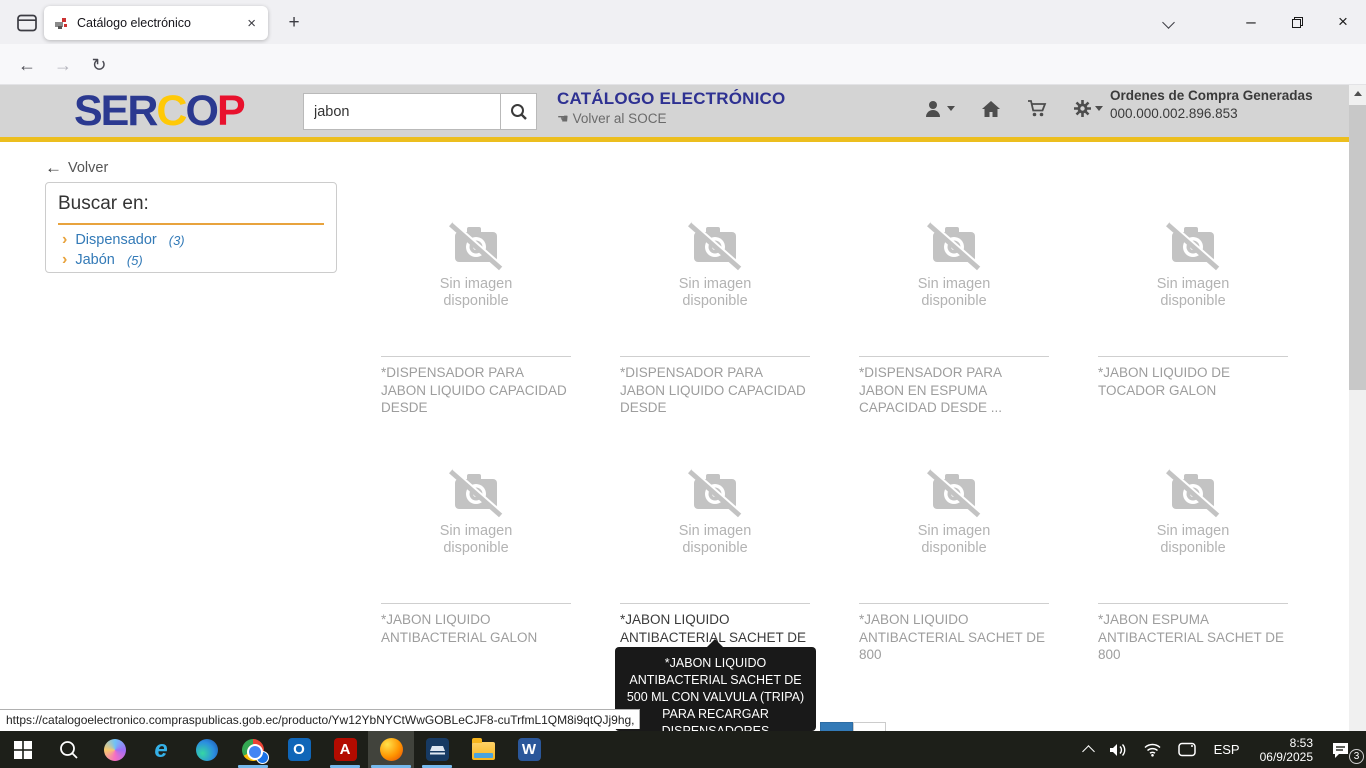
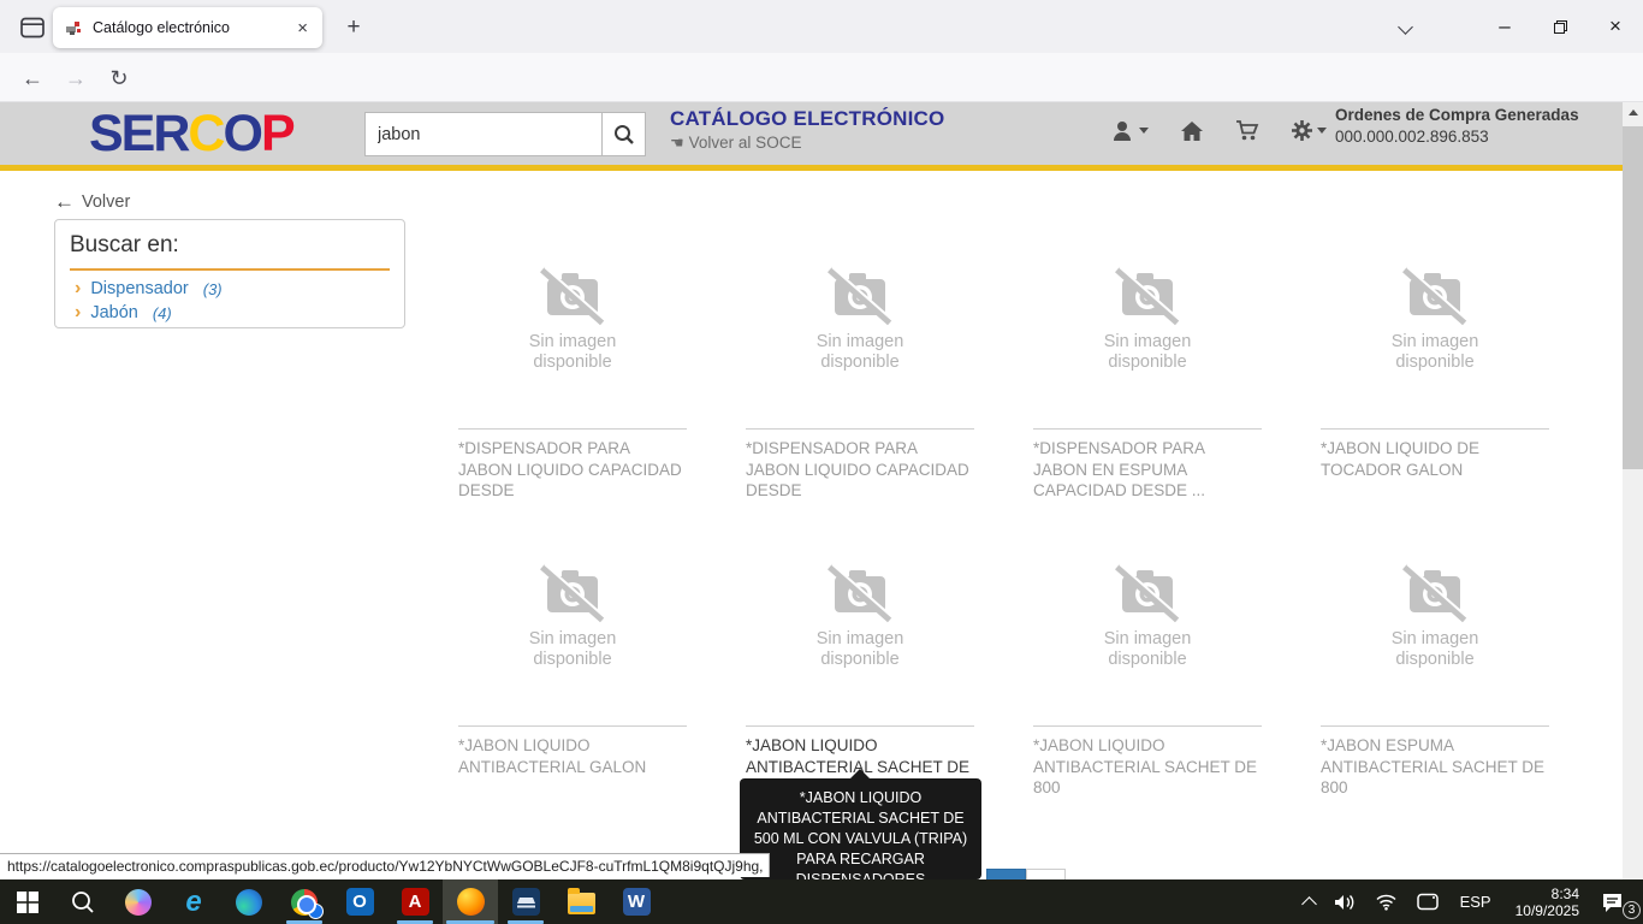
  Catálogo electrónico
  ×
  +
  –
  ×
  ←
  →
  ↻
  SERCOP
  jabon
  CATÁLOGO ELECTRÓNICO
  ☚ Volver al SOCE
  Ordenes de Compra Generadas
  000.000.002.896.853
  ←
  Volver
  Buscar en:
  ›
  Dispensador
  (3)
  ›
  Jabón
- (5)
+ (4)
  Sin imagen
  disponible
  *DISPENSADOR PARA JABON LIQUIDO CAPACIDAD DESDE
  Sin imagen
  disponible
  *DISPENSADOR PARA JABON LIQUIDO CAPACIDAD DESDE
  Sin imagen
  disponible
  *DISPENSADOR PARA JABON EN ESPUMA CAPACIDAD DESDE ...
  Sin imagen
  disponible
  *JABON LIQUIDO DE TOCADOR GALON
  Sin imagen
  disponible
  *JABON LIQUIDO ANTIBACTERIAL GALON
  Sin imagen
  disponible
  *JABON LIQUIDO ANTIBACTERIAL SACHET DE
  Sin imagen
  disponible
  *JABON LIQUIDO ANTIBACTERIAL SACHET DE 800
  Sin imagen
  disponible
  *JABON ESPUMA ANTIBACTERIAL SACHET DE 800
  *JABON LIQUIDO ANTIBACTERIAL SACHET DE 500 ML CON VALVULA (TRIPA) PARA RECARGAR
  https://catalogoelectronico.compraspublicas.gob.ec/producto/Yw12YbNYCtWwGOBLeCJF8-cuTrfmL1QM8i9qtQJj9hg,
  e
  O
  A
  W
  ESP
- 8:53
+ 8:34
- 06/9/2025
+ 10/9/2025
  3
